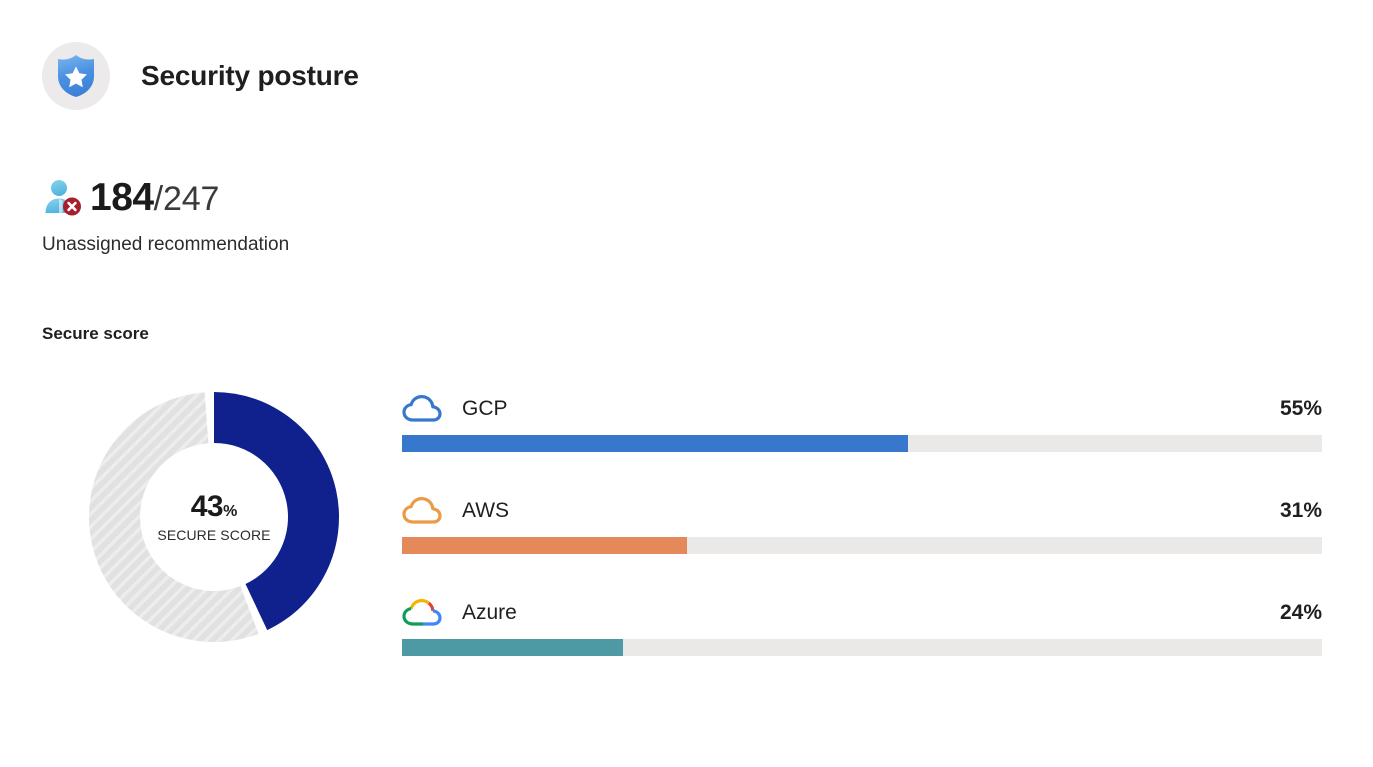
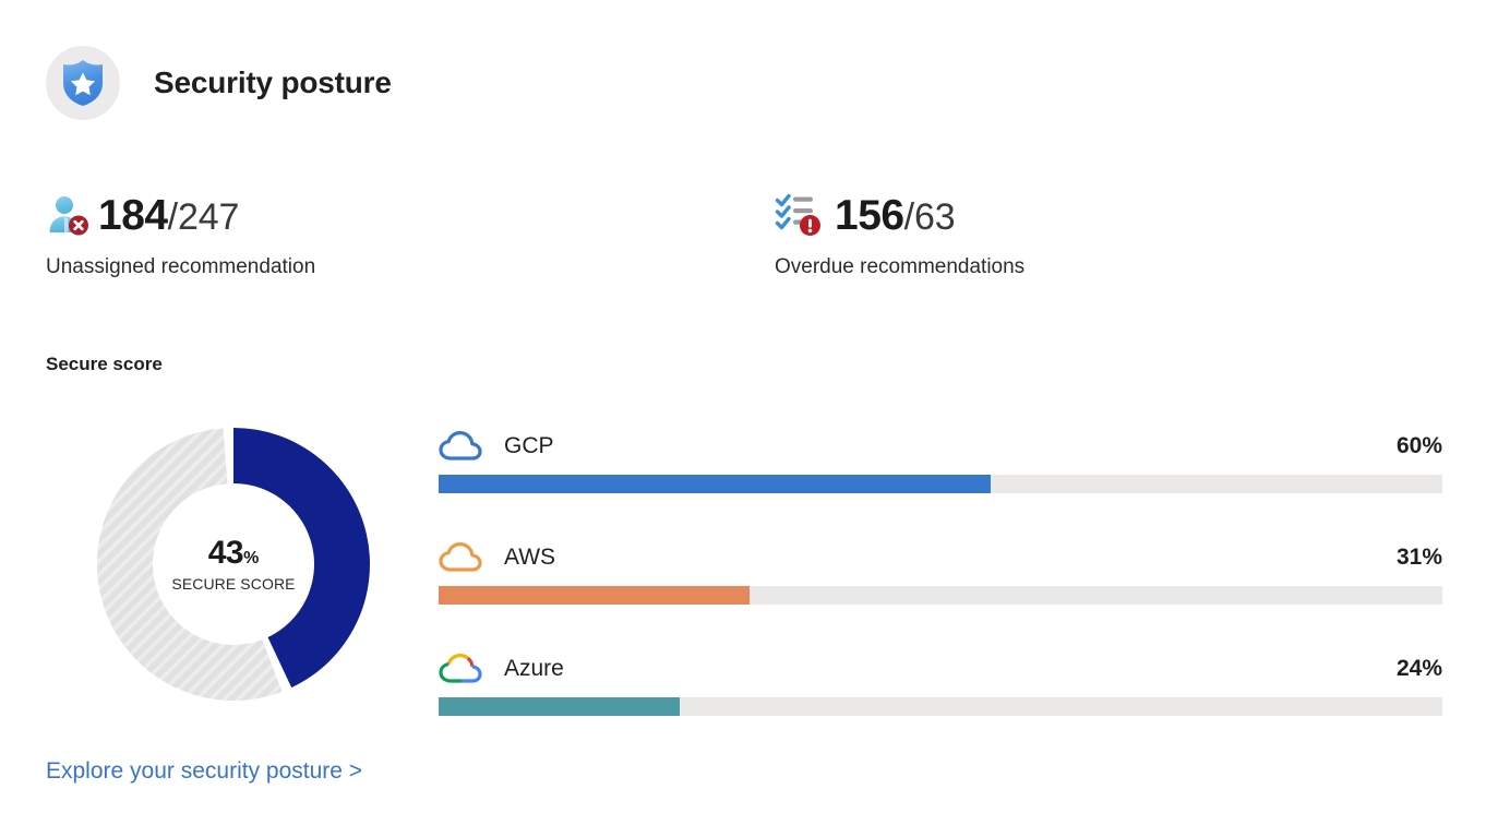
  Security posture
  184/247
  Unassigned recommendation
+ 156/63
+ Overdue recommendations
  Secure score
  43%
  SECURE SCORE
  GCP
- 55%
+ 60%
  AWS
  31%
  Azure
  24%
+ Explore your security posture >
